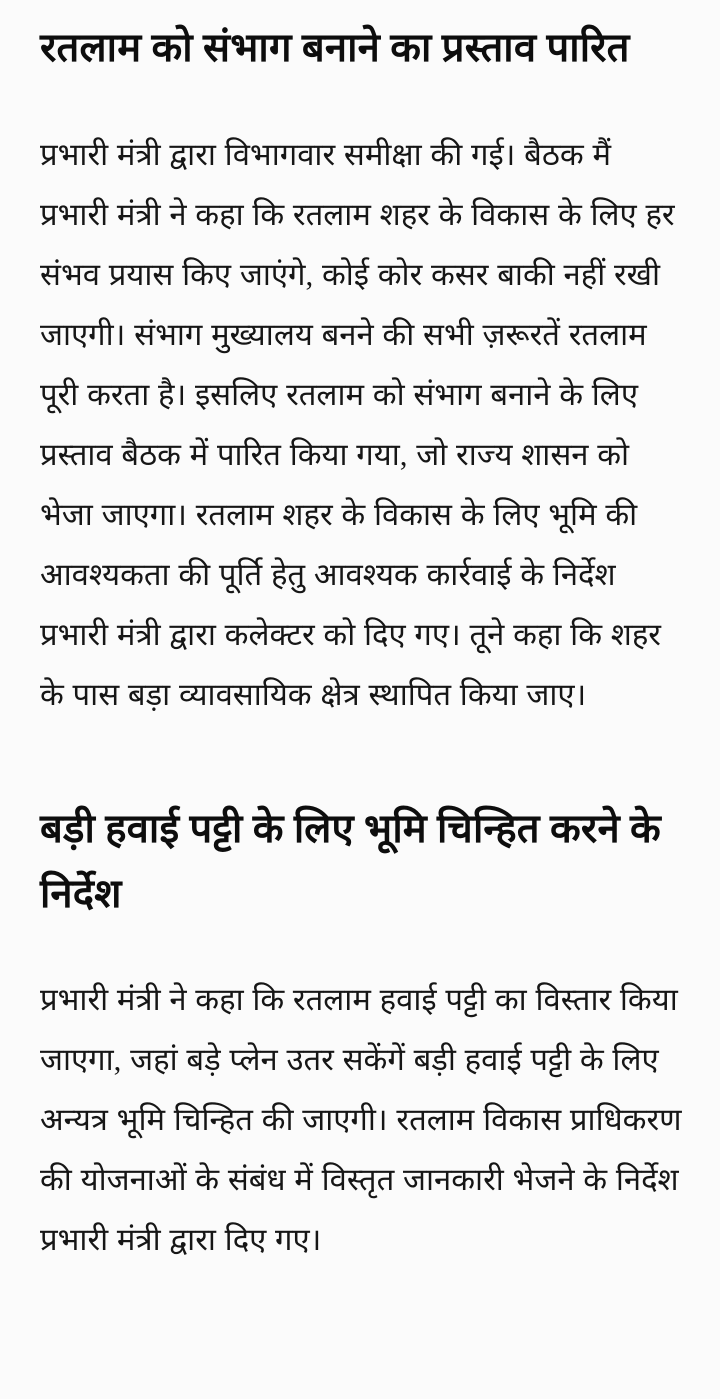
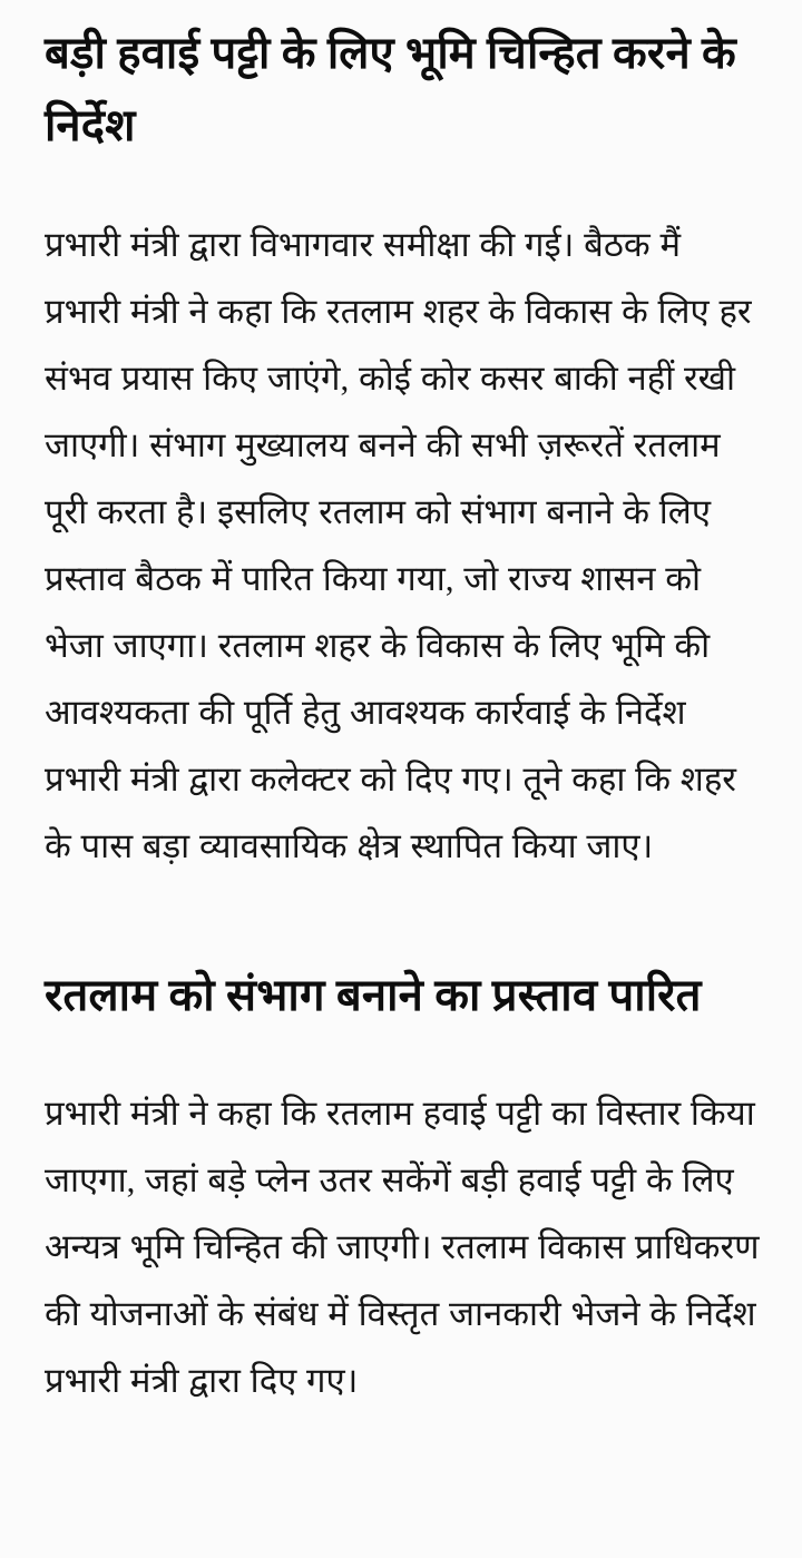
- रतलाम को संभाग बनाने का प्रस्ताव पारित
+ बड़ी हवाई पट्टी के लिए भूमि चिन्हित करने के निर्देश
  प्रभारी मंत्री द्वारा विभागवार समीक्षा की गई। बैठक मैं प्रभारी मंत्री ने कहा कि रतलाम शहर के विकास के लिए हर संभव प्रयास किए जाएंगे, कोई कोर कसर बाकी नहीं रखी जाएगी। संभाग मुख्यालय बनने की सभी ज़रूरतें रतलाम पूरी करता है। इसलिए रतलाम को संभाग बनाने के लिए प्रस्ताव बैठक में पारित किया गया, जो राज्य शासन को भेजा जाएगा। रतलाम शहर के विकास के लिए भूमि की आवश्यकता की पूर्ति हेतु आवश्यक कार्रवाई के निर्देश प्रभारी मंत्री द्वारा कलेक्टर को दिए गए। तूने कहा कि शहर के पास बड़ा व्यावसायिक क्षेत्र स्थापित किया जाए।
- बड़ी हवाई पट्टी के लिए भूमि चिन्हित करने के निर्देश
+ रतलाम को संभाग बनाने का प्रस्ताव पारित
  प्रभारी मंत्री ने कहा कि रतलाम हवाई पट्टी का विस्तार किया जाएगा, जहां बड़े प्लेन उतर सकेंगें बड़ी हवाई पट्टी के लिए अन्यत्र भूमि चिन्हित की जाएगी। रतलाम विकास प्राधिकरण की योजनाओं के संबंध में विस्तृत जानकारी भेजने के निर्देश प्रभारी मंत्री द्वारा दिए गए।
